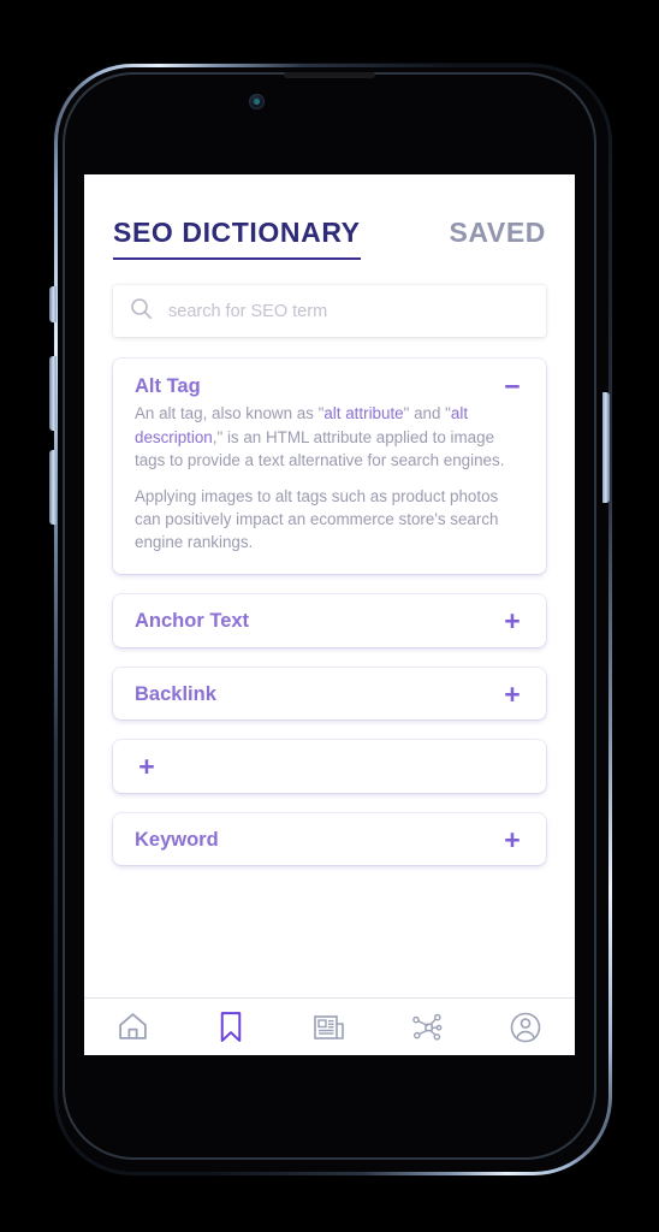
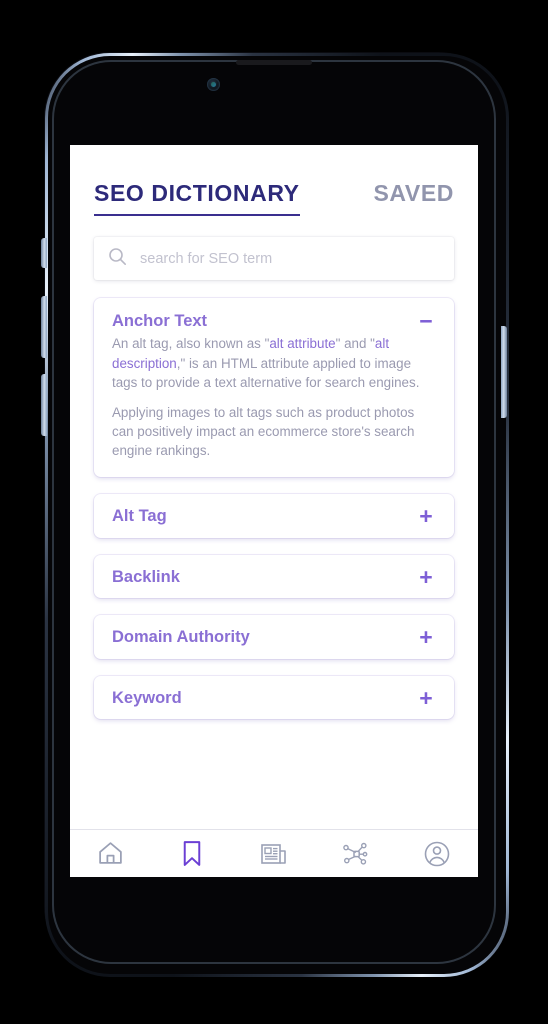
  SEO DICTIONARY
  SAVED
  search for SEO term
- Alt Tag
+ Anchor Text
  −
  An alt tag, also known as "alt attribute" and "alt description," is an HTML attribute applied to image tags to provide a text alternative for search engines.
  Applying images to alt tags such as product photos can positively impact an ecommerce store's search engine rankings.
- Anchor Text
+ Alt Tag
  +
  Backlink
  +
+ Domain Authority
  +
  Keyword
  +
